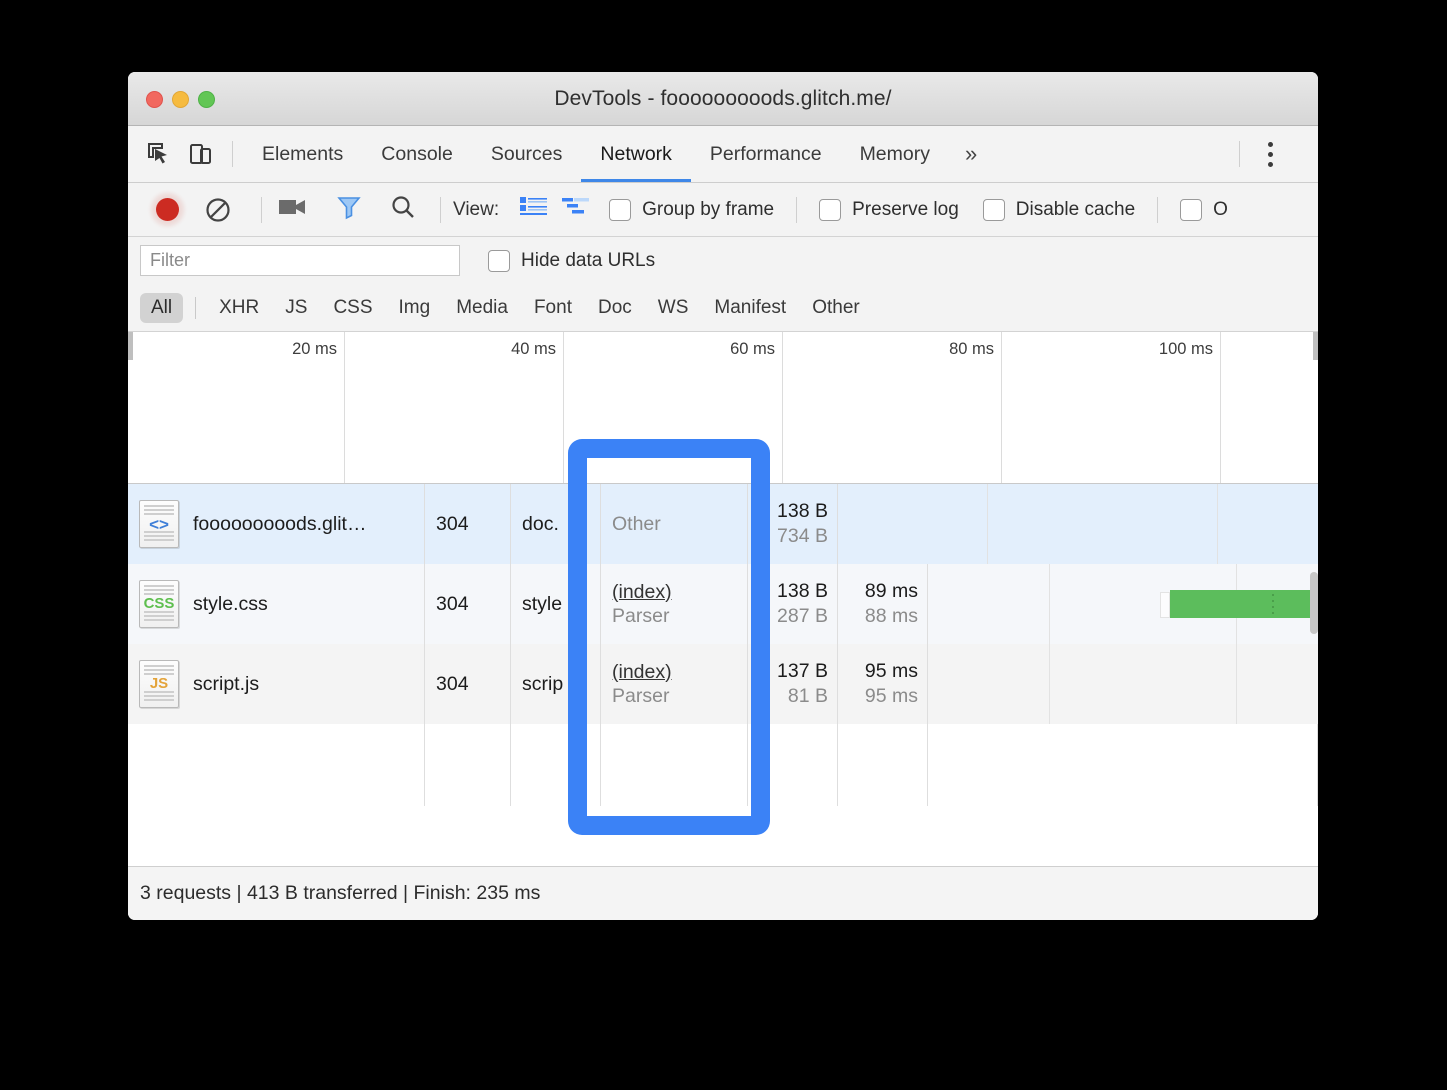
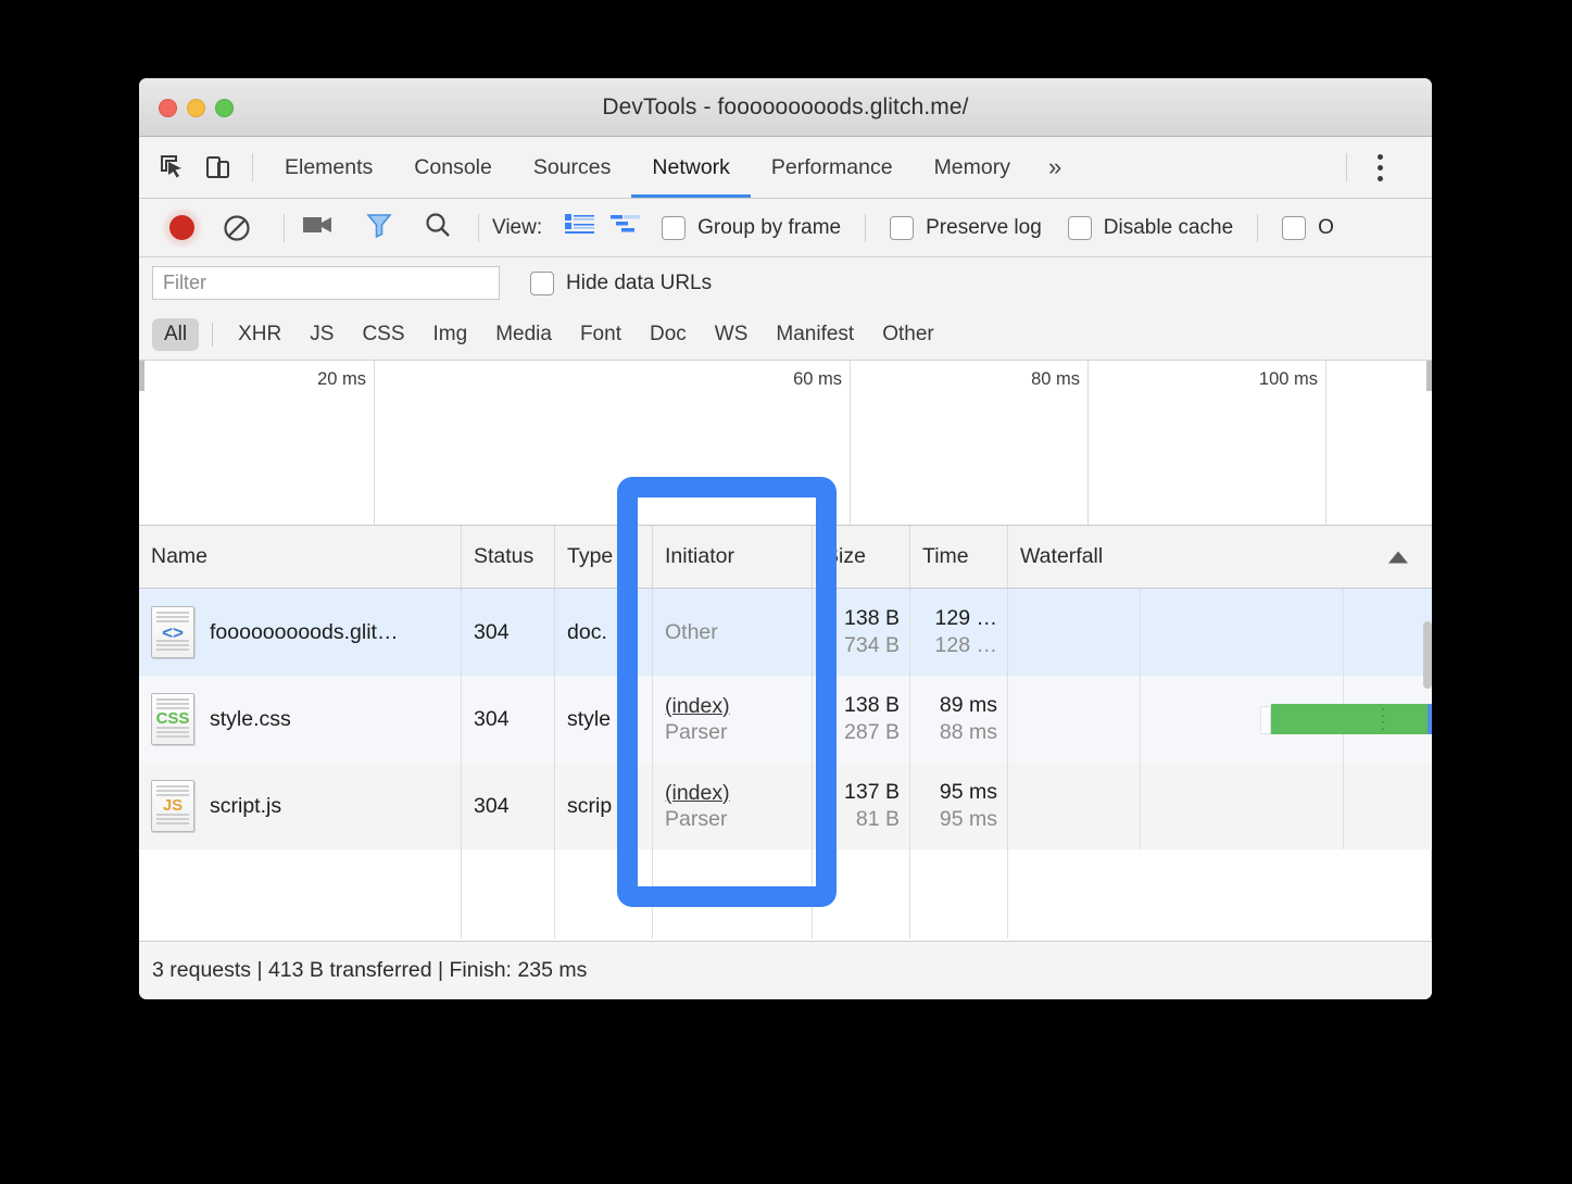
  DevTools - fooooooooods.glitch.me/
  Elements
  Console
  Sources
  Network
  Performance
  Memory
  »
  View:
  Group by frame
  Preserve log
  Disable cache
  O
  Filter
  Hide data URLs
  All
  XHR
  JS
  CSS
  Img
  Media
  Font
  Doc
  WS
  Manifest
  Other
  20 ms
- 40 ms
  60 ms
  80 ms
  100 ms
+ Name
+ Status
+ Type
+ Initiator
+ Size
+ Time
+ Waterfall
  <>
  fooooooooods.glit…
  304
  doc.
  Other
  138 B
  734 B
+ 129 …
+ 128 …
  CSS
  style.css
  304
  style
  (index)
  Parser
  138 B
  287 B
  89 ms
  88 ms
  JS
  script.js
  304
  scrip
  (index)
  Parser
  137 B
  81 B
  95 ms
  95 ms
  3 requests | 413 B transferred | Finish: 235 ms
